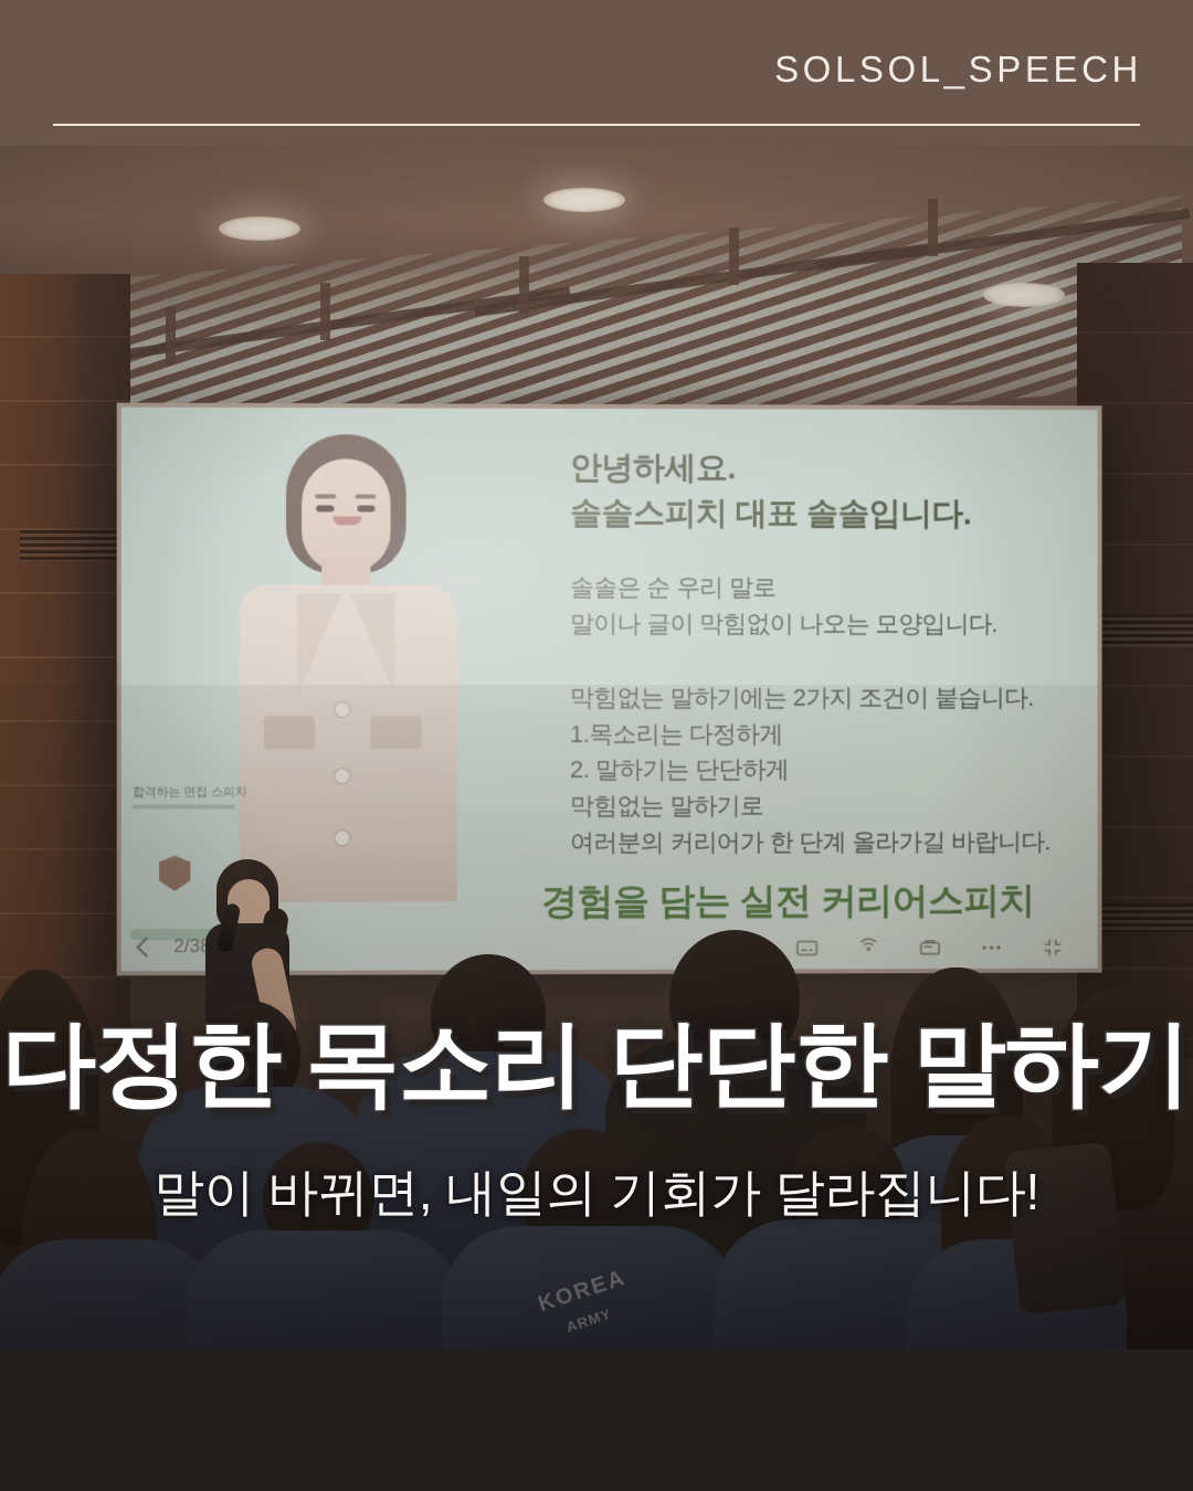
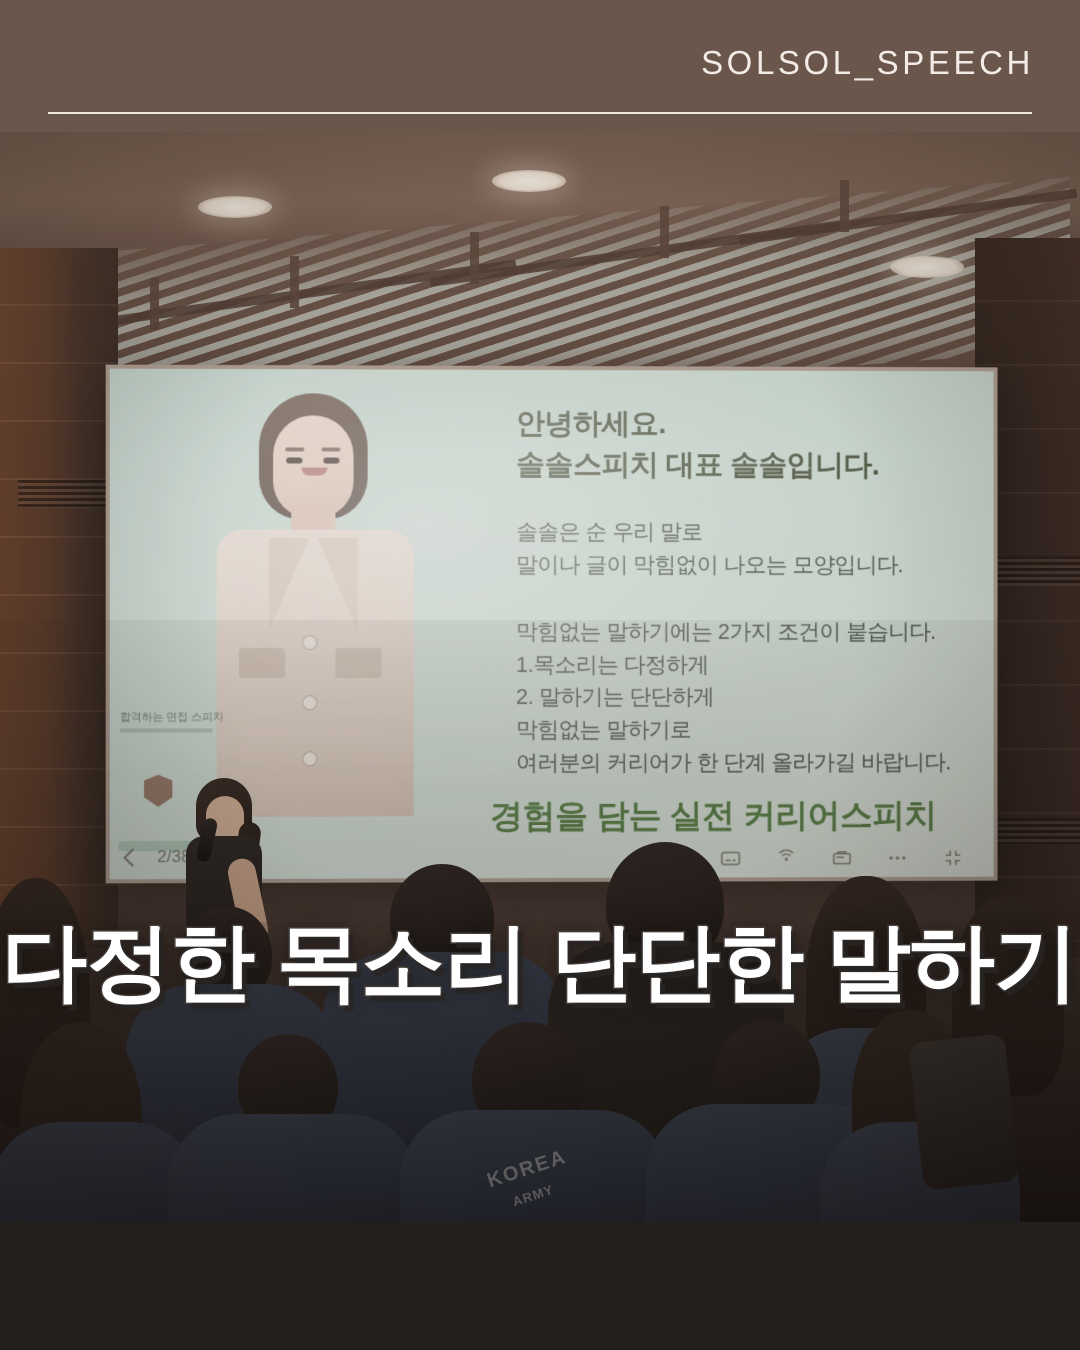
  SOLSOL_SPEECH
  다정한 목소리 단단한 말하기
- 말이 바뀌면, 내일의 기회가 달라집니다!
